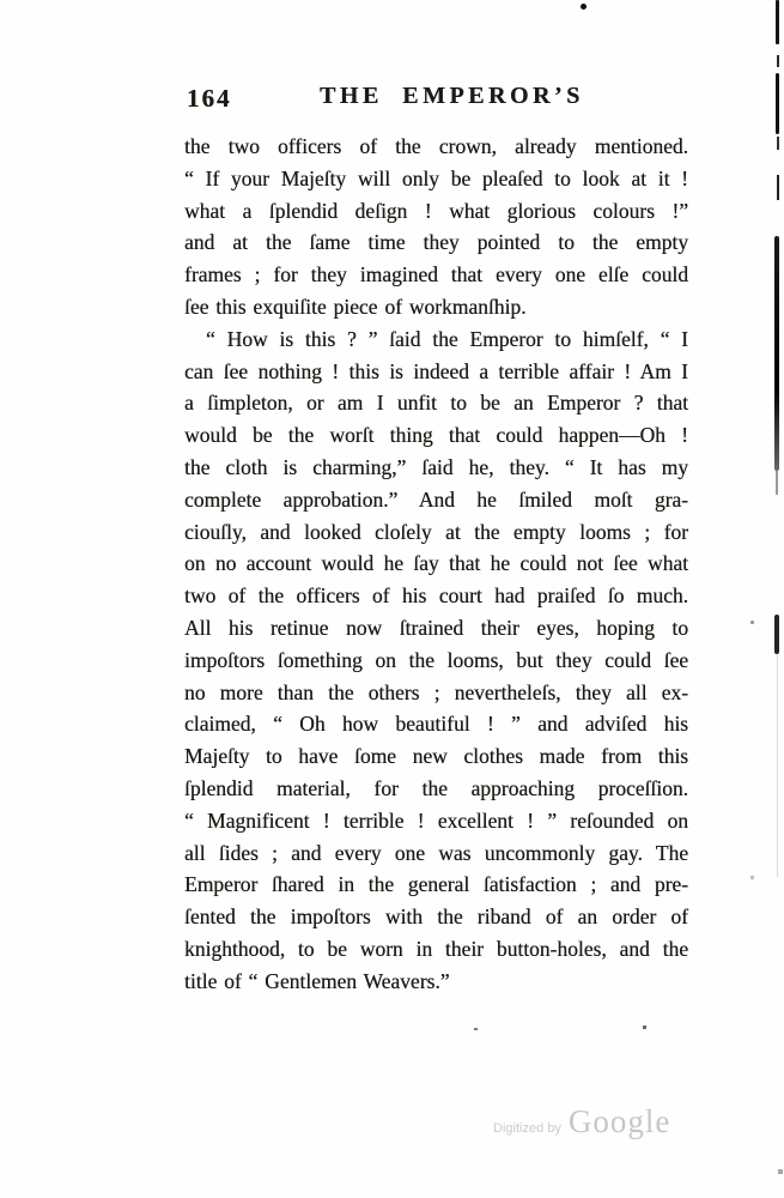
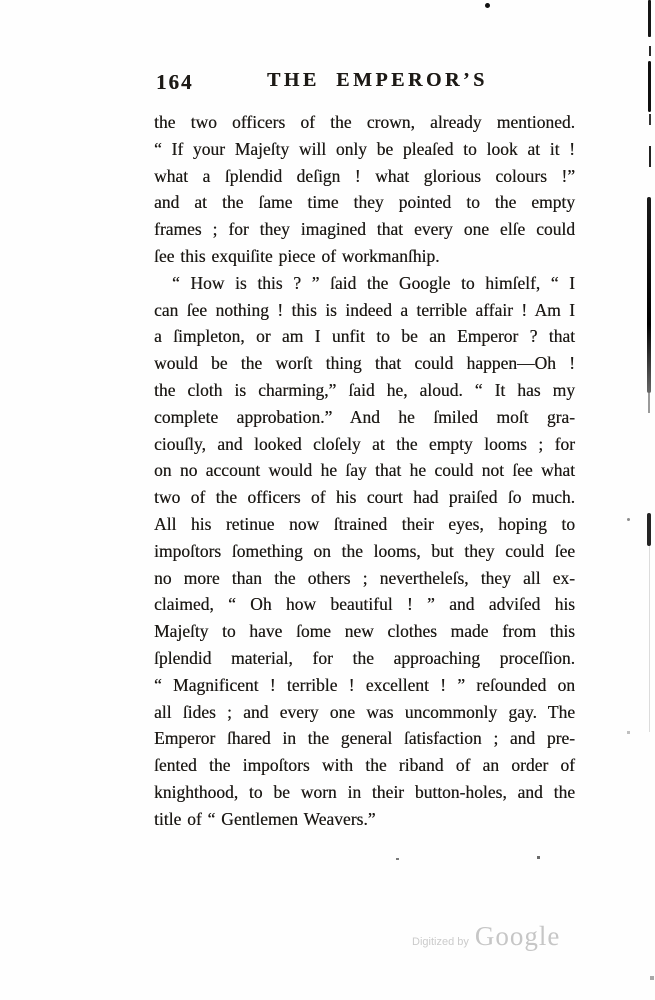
  164
  THE EMPEROR’S
  the two officers of the crown, already mentioned.
  “ If your Majeſty will only be pleaſed to look at it !
  what a ſplendid deſign ! what glorious colours !”
  and at the ſame time they pointed to the empty
  frames ; for they imagined that every one elſe could
  ſee this exquiſite piece of workmanſhip.
- “ How is this ? ” ſaid the Emperor to himſelf, “ I
+ “ How is this ? ” ſaid the Google to himſelf, “ I
  can ſee nothing ! this is indeed a terrible affair ! Am I
  a ſimpleton, or am I unfit to be an Emperor ? that
  would be the worſt thing that could happen—Oh !
- the cloth is charming,” ſaid he, they. “ It has my
+ the cloth is charming,” ſaid he, aloud. “ It has my
  complete approbation.” And he ſmiled moſt gra-
  ciouſly, and looked cloſely at the empty looms ; for
  on no account would he ſay that he could not ſee what
  two of the officers of his court had praiſed ſo much.
  All his retinue now ſtrained their eyes, hoping to
  impoſtors ſomething on the looms, but they could ſee
  no more than the others ; nevertheleſs, they all ex-
  claimed, “ Oh how beautiful ! ” and adviſed his
  Majeſty to have ſome new clothes made from this
  ſplendid material, for the approaching proceſſion.
  “ Magnificent ! terrible ! excellent ! ” reſounded on
  all ſides ; and every one was uncommonly gay. The
  Emperor ſhared in the general ſatisfaction ; and pre-
  ſented the impoſtors with the riband of an order of
  knighthood, to be worn in their button-holes, and the
  title of “ Gentlemen Weavers.”
  Digitized by
  Google
